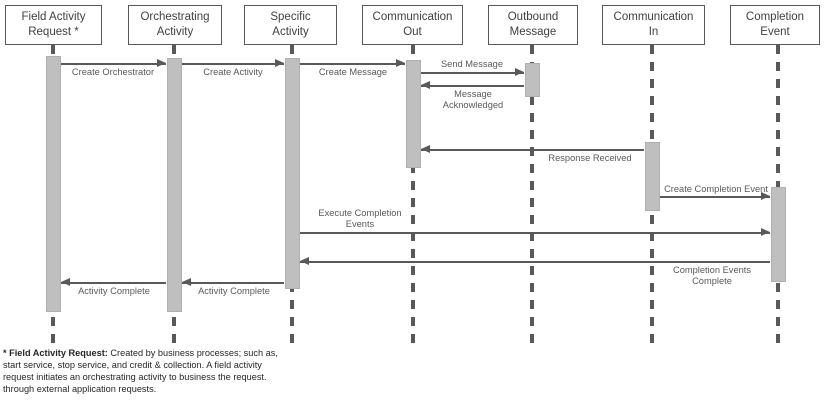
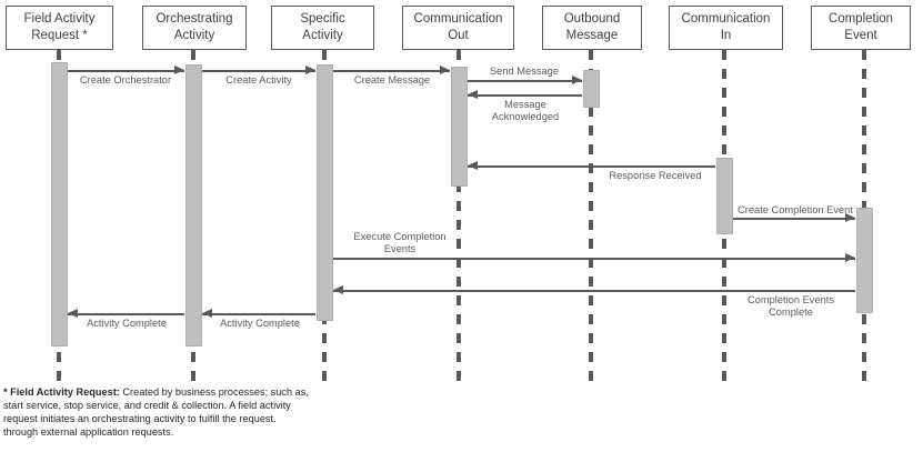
  Field Activity
  Request *
  Orchestrating
  Activity
  Specific
  Activity
  Communication
  Out
  Outbound
  Message
  Communication
  In
  Completion
  Event
  Create Orchestrator
  Create Activity
  Create Message
  Send Message
  Message
  Acknowledged
  Response Received
  Create Completion Event
  Execute Completion
  Events
  Completion Events
  Complete
  Activity Complete
  Activity Complete
  * Field Activity Request: Created by business processes; such as,
  start service, stop service, and credit & collection. A field activity
- request initiates an orchestrating activity to business the request.
+ request initiates an orchestrating activity to fulfill the request.
  through external application requests.
